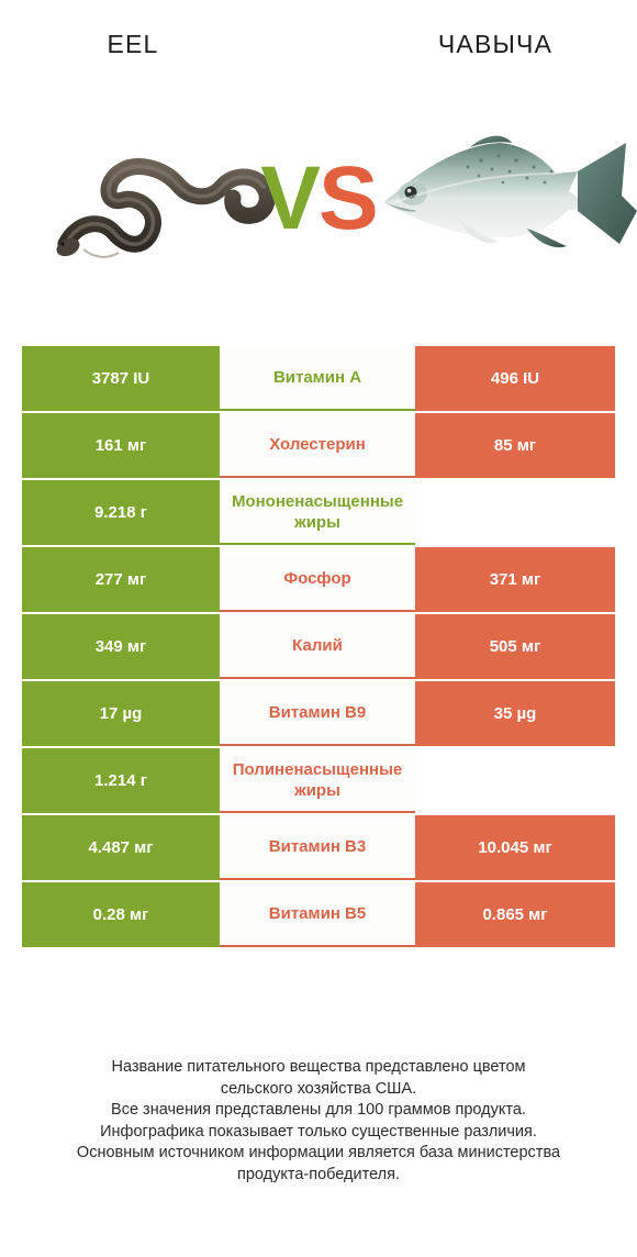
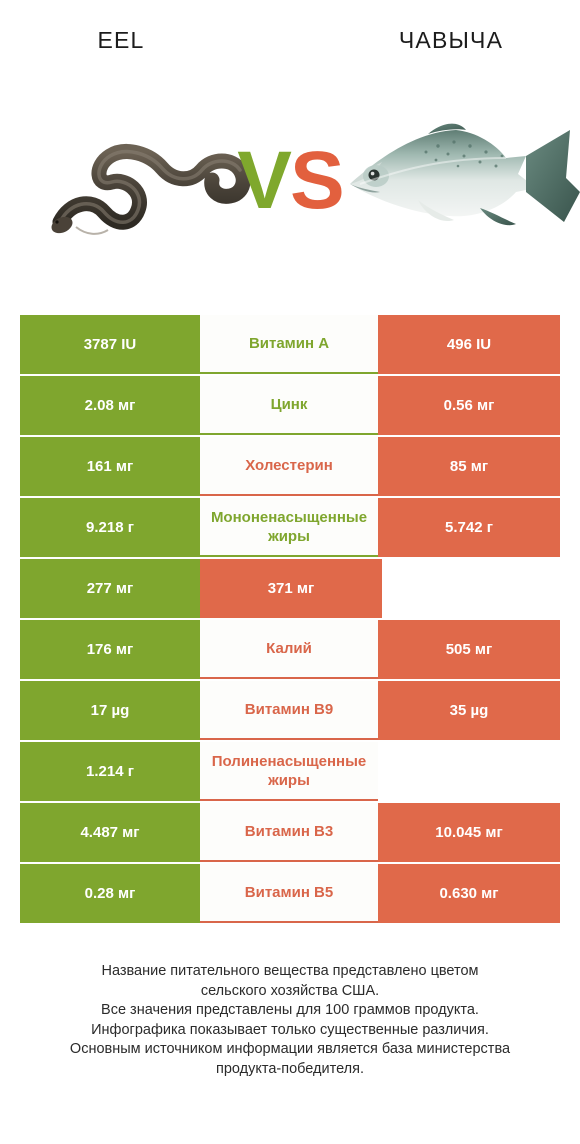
  EEL
  ЧАВЫЧА
  V
  S
  3787 IU
  Витамин А
  496 IU
+ 2.08 мг
+ Цинк
+ 0.56 мг
  161 мг
  Холестерин
  85 мг
  9.218 г
  Мононенасыщенные жиры
+ 5.742 г
  277 мг
- Фосфор
  371 мг
- 349 мг
+ 176 мг
  Калий
  505 мг
  17 µg
  Витамин B9
  35 µg
  1.214 г
  Полиненасыщенные жиры
  4.487 мг
  Витамин B3
  10.045 мг
  0.28 мг
  Витамин B5
- 0.865 мг
+ 0.630 мг
  Название питательного вещества представлено цветом
  сельского хозяйства США.
  Все значения представлены для 100 граммов продукта.
  Инфографика показывает только существенные различия.
  Основным источником информации является база министерства
  продукта-победителя.
